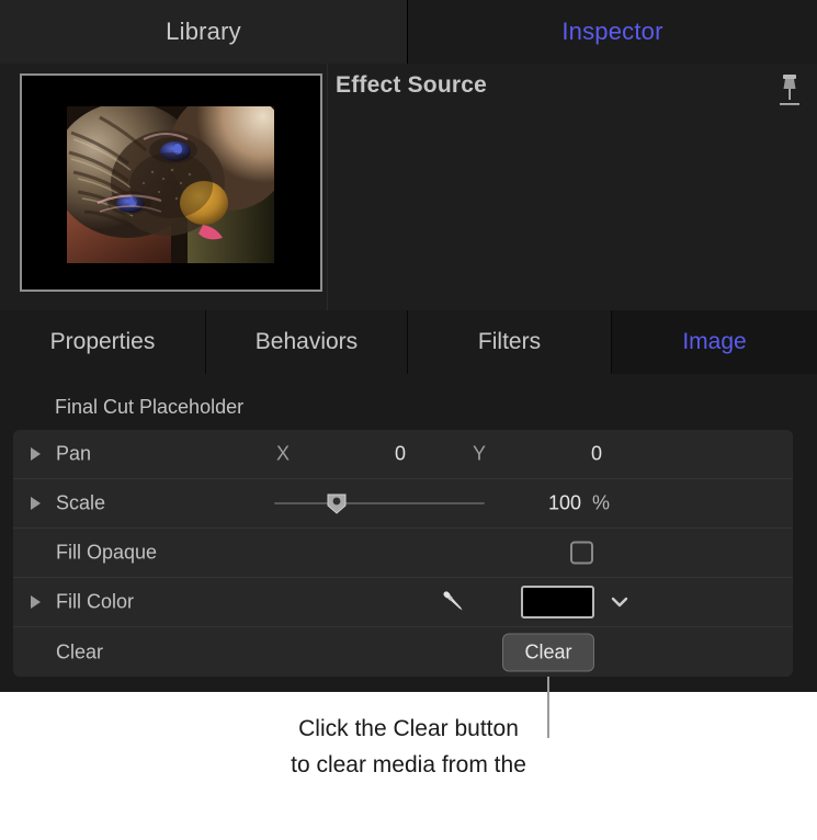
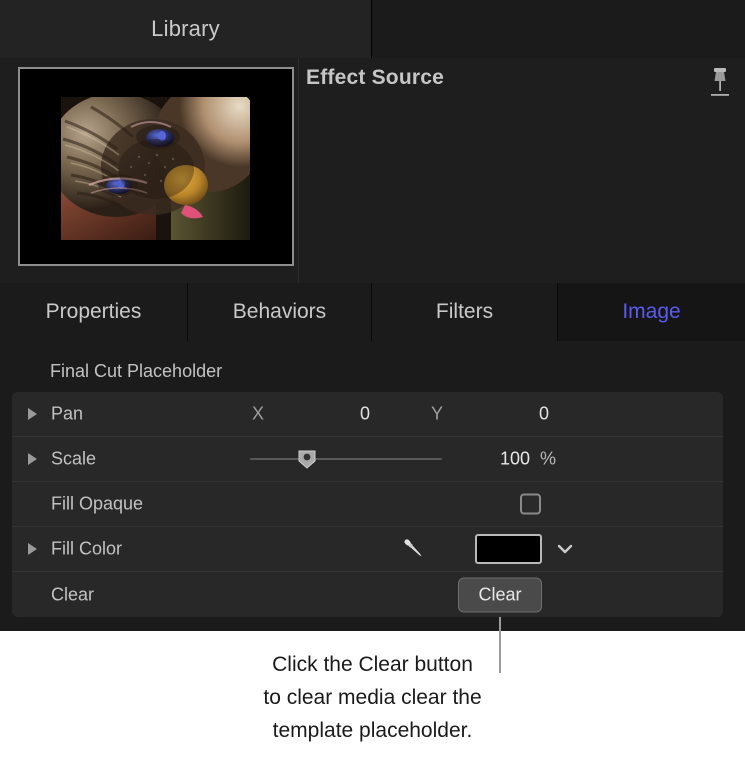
  Library
- Inspector
  Effect Source
  Properties
  Behaviors
  Filters
  Image
  Final Cut Placeholder
  Pan
  X
  0
  Y
  0
  Scale
  100
  %
  Fill Opaque
  Fill Color
  Clear
  Clear
  Click the Clear button
- to clear media from the
+ to clear media clear the
+ template placeholder.
